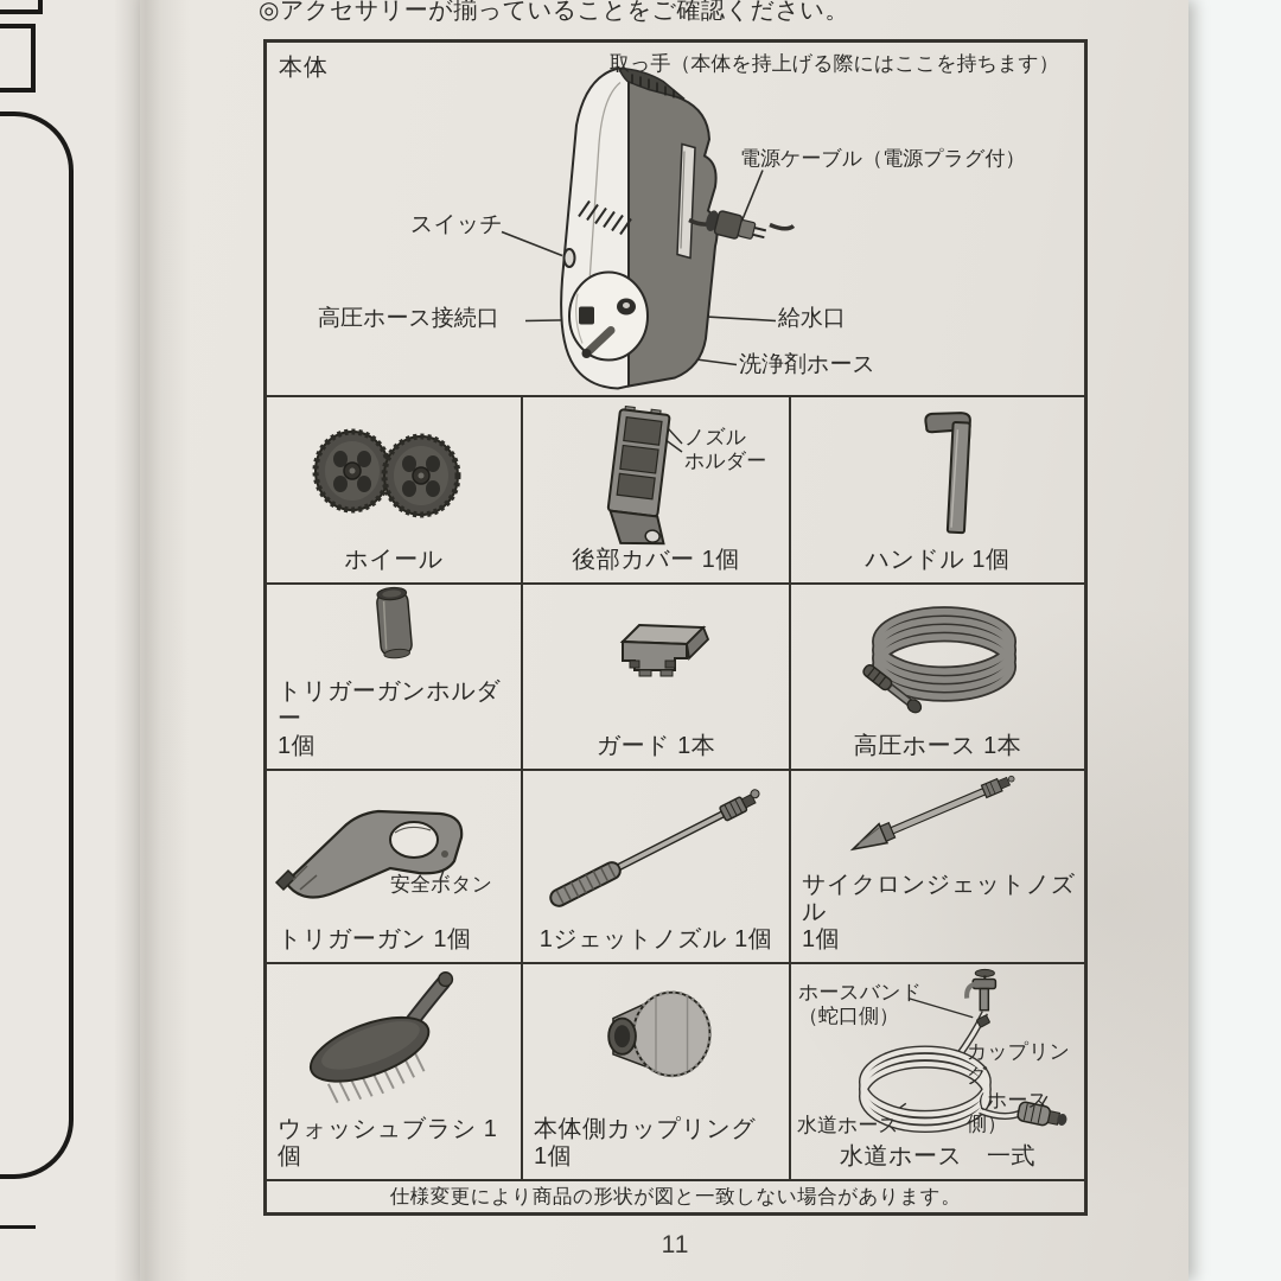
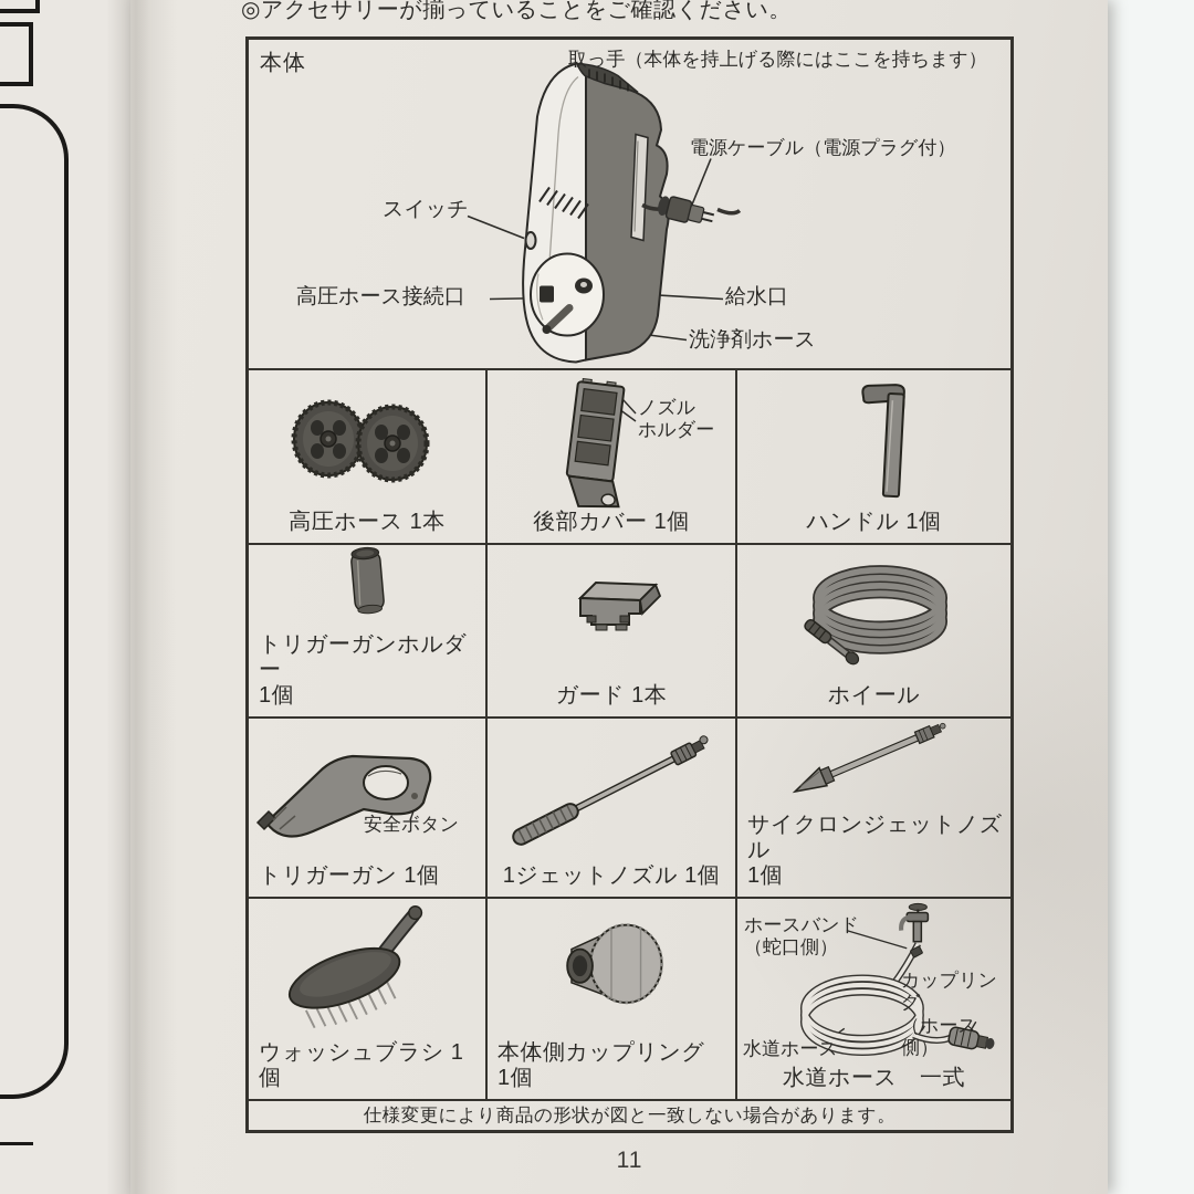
  ◎アクセサリーが揃っていることをご確認ください。
  本体
  取っ手（本体を持上げる際にはここを持ちます）
  電源ケーブル（電源プラグ付）
  スイッチ
  高圧ホース接続口
  給水口
  洗浄剤ホース
- ホイール
+ 高圧ホース 1本
  ノズル
  ホルダー
  後部カバー 1個
  ハンドル 1個
  トリガーガンホルダー
  1個
  ガード 1本
- 高圧ホース 1本
+ ホイール
  安全ボタン
  トリガーガン 1個
  1ジェットノズル 1個
  サイクロンジェットノズル
  1個
  ウォッシュブラシ 1個
  本体側カップリング
  1個
  ホースバンド
  （蛇口側）
  カップリング
  （ホース側）
  水道ホース
  水道ホース 一式
  仕様変更により商品の形状が図と一致しない場合があります。
  11
